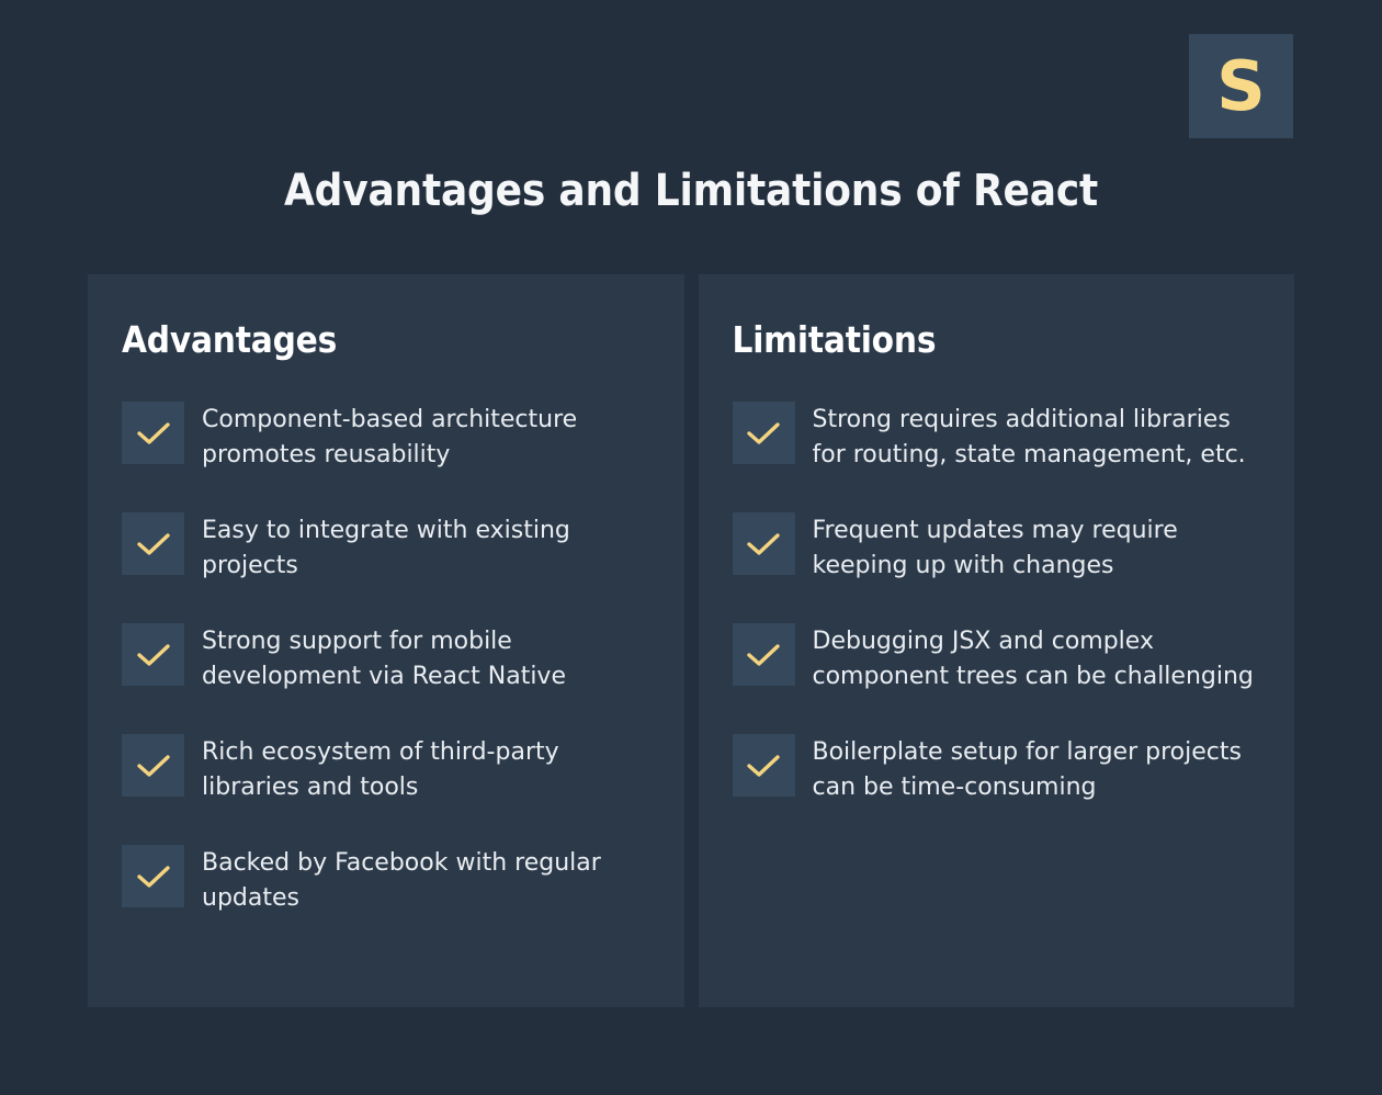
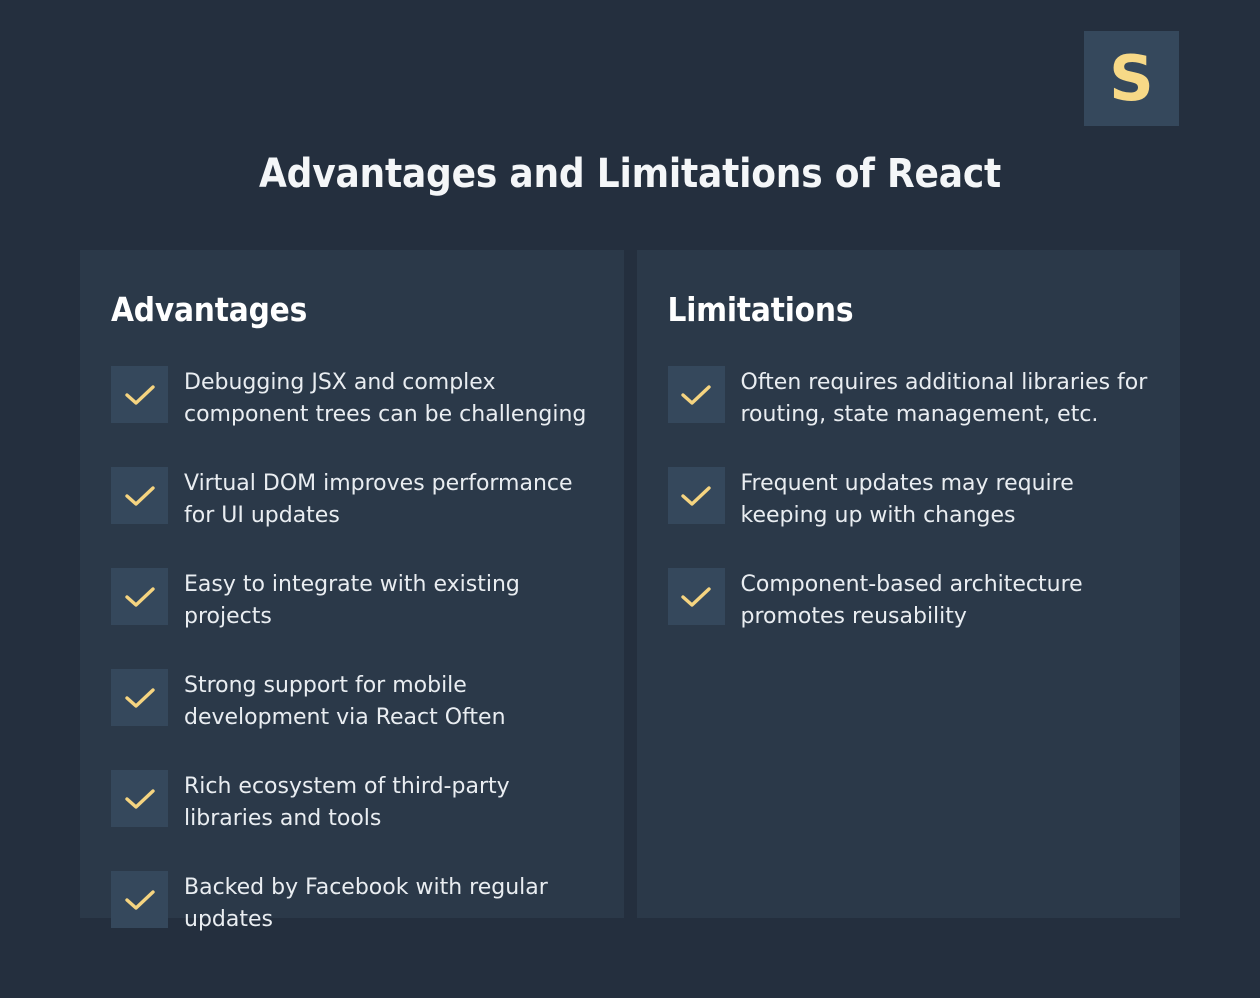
  S
  Advantages and Limitations of React
  Advantages
- Component-based architecture promotes reusability
+ Debugging JSX and complex component trees can be challenging
+ Virtual DOM improves performance for UI updates
  Easy to integrate with existing projects
- Strong support for mobile development via React Native
+ Strong support for mobile development via React Often
  Rich ecosystem of third-party libraries and tools
  Backed by Facebook with regular updates
  Limitations
- Strong requires additional libraries for routing, state management, etc.
+ Often requires additional libraries for routing, state management, etc.
  Frequent updates may require keeping up with changes
- Debugging JSX and complex component trees can be challenging
+ Component-based architecture promotes reusability
- Boilerplate setup for larger projects can be time-consuming
